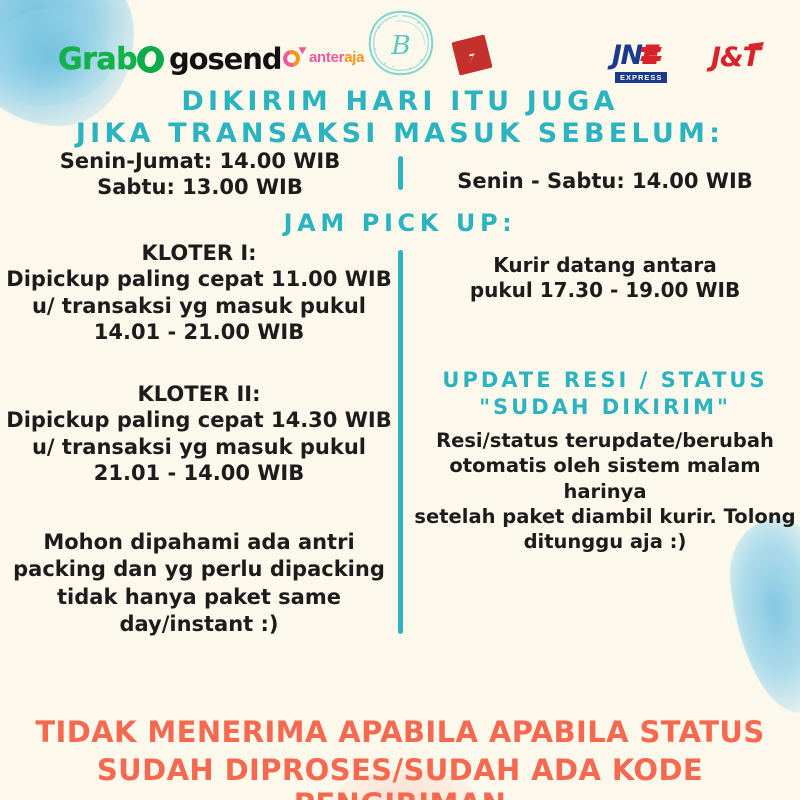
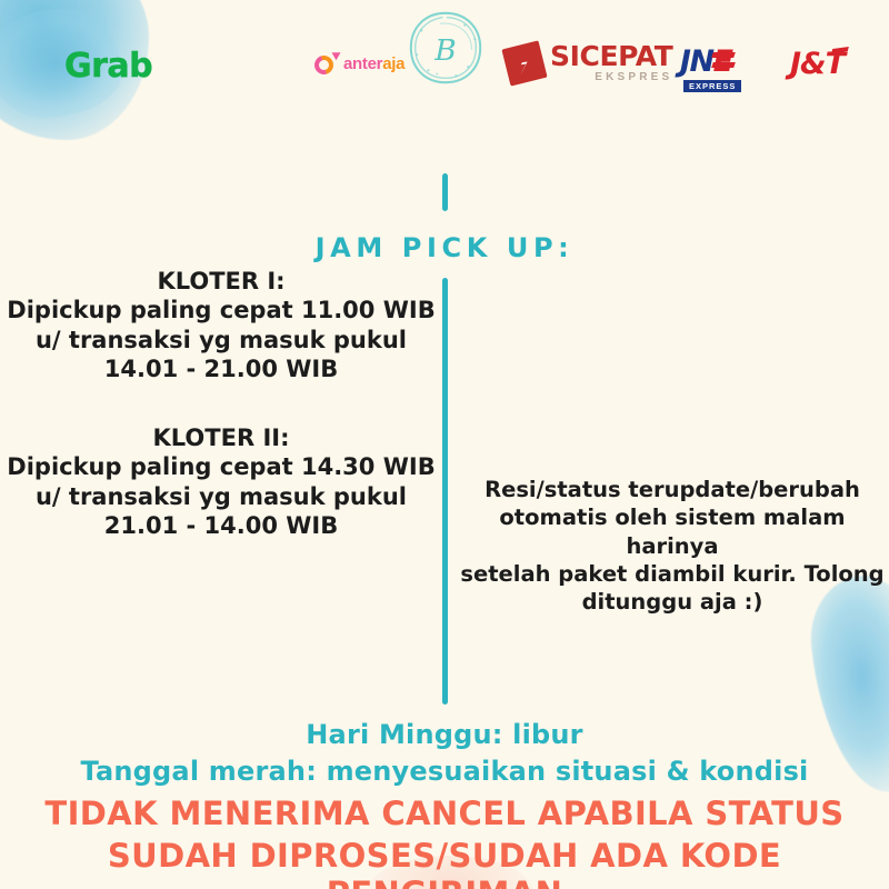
  B
  Grab
- gosend
  anteraja
+ SICEPAT
+ EKSPRES
  EXPRESS
  J&T
- DIKIRIM HARI ITU JUGA
- JIKA TRANSAKSI MASUK SEBELUM:
- Senin-Jumat: 14.00 WIB
- Sabtu: 13.00 WIB
- Senin - Sabtu: 14.00 WIB
  JAM PICK UP:
  KLOTER I:
  Dipickup paling cepat 11.00 WIB
  u/ transaksi yg masuk pukul
  14.01 - 21.00 WIB
  KLOTER II:
  Dipickup paling cepat 14.30 WIB
  u/ transaksi yg masuk pukul
  21.01 - 14.00 WIB
- Mohon dipahami ada antri
- packing dan yg perlu dipacking
- tidak hanya paket same
- day/instant :)
- Kurir datang antara
- pukul 17.30 - 19.00 WIB
- UPDATE RESI / STATUS
- "SUDAH DIKIRIM"
  Resi/status terupdate/berubah
  otomatis oleh sistem malam harinya
  setelah paket diambil kurir. Tolong
  ditunggu aja :)
+ Hari Minggu: libur
+ Tanggal merah: menyesuaikan situasi & kondisi
- TIDAK MENERIMA APABILA APABILA STATUS
+ TIDAK MENERIMA CANCEL APABILA STATUS
  SUDAH DIPROSES/SUDAH ADA KODE
